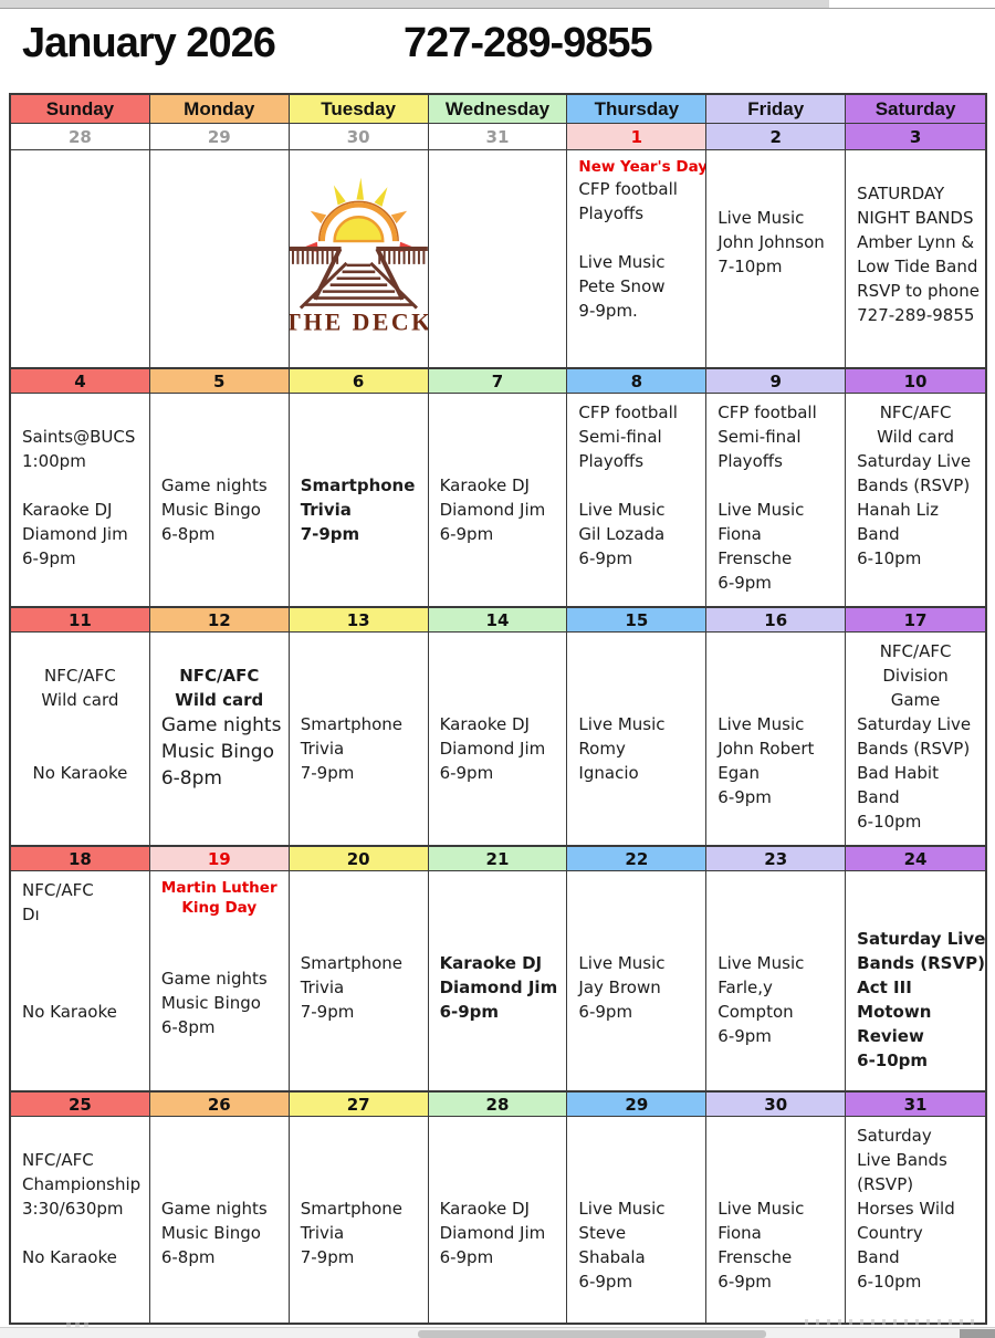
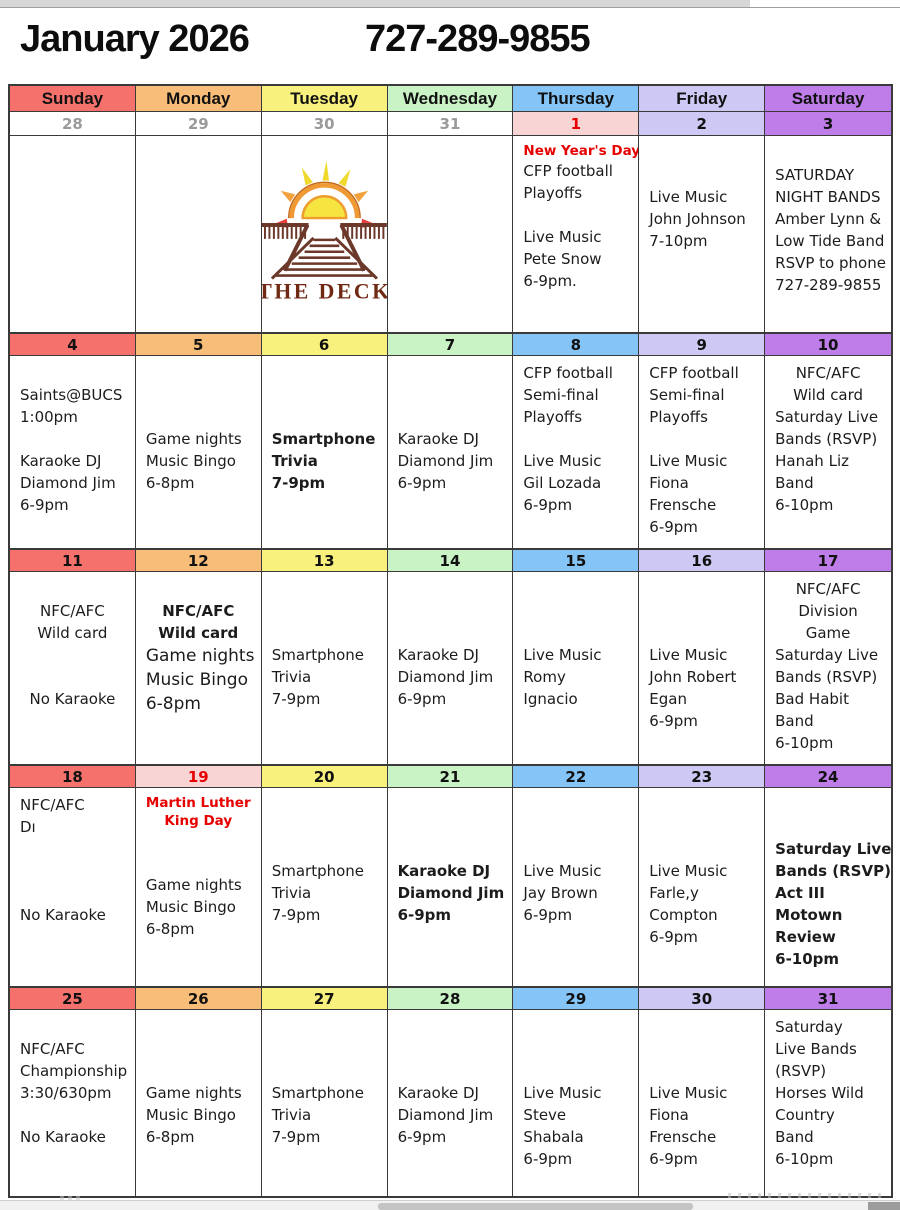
  January 2026
  727-289-9855
  Sunday
  Monday
  Tuesday
  Wednesday
  Thursday
  Friday
  Saturday
  28
  29
  30
  31
  1
  2
  3
  THE DECK
  New Year's Day
  CFP football
  Playoffs
  Live Music
  Pete Snow
- 9-9pm.
+ 6-9pm.
  Live Music
  John Johnson
  7-10pm
  SATURDAY
  NIGHT BANDS
  Amber Lynn &
  Low Tide Band
  RSVP to phone
  727-289-9855
  4
  5
  6
  7
  8
  9
  10
  Saints@BUCS
  1:00pm
  Karaoke DJ
  Diamond Jim
  6-9pm
  Game nights
  Music Bingo
  6-8pm
  Smartphone
  Trivia
  7-9pm
  Karaoke DJ
  Diamond Jim
  6-9pm
  CFP football
  Semi-final
  Playoffs
  Live Music
  Gil Lozada
  6-9pm
  CFP football
  Semi-final
  Playoffs
  Live Music
  Fiona
  Frensche
  6-9pm
  NFC/AFC
  Wild card
  Saturday Live
  Bands (RSVP)
  Hanah Liz
  Band
  6-10pm
  11
  12
  13
  14
  15
  16
  17
  NFC/AFC
  Wild card
  No Karaoke
  NFC/AFC
  Wild card
  Game nights
  Music Bingo
  6-8pm
  Smartphone
  Trivia
  7-9pm
  Karaoke DJ
  Diamond Jim
  6-9pm
  Live Music
  Romy
  Ignacio
  Live Music
  John Robert
  Egan
  6-9pm
  NFC/AFC
  Division
  Game
  Saturday Live
  Bands (RSVP)
  Bad Habit
  Band
  6-10pm
  18
  19
  20
  21
  22
  23
  24
  NFC/AFC
  Dı
  No Karaoke
  Martin Luther
  King Day
  Game nights
  Music Bingo
  6-8pm
  Smartphone
  Trivia
  7-9pm
  Karaoke DJ
  Diamond Jim
  6-9pm
  Live Music
  Jay Brown
  6-9pm
  Live Music
  Farle,y
  Compton
  6-9pm
  Saturday Live
  Bands (RSVP)
  Act III
  Motown
  Review
  6-10pm
  25
  26
  27
  28
  29
  30
  31
  NFC/AFC
  Championship
  3:30/630pm
  No Karaoke
  Game nights
  Music Bingo
  6-8pm
  Smartphone
  Trivia
  7-9pm
  Karaoke DJ
  Diamond Jim
  6-9pm
  Live Music
  Steve
  Shabala
  6-9pm
  Live Music
  Fiona
  Frensche
  6-9pm
  Saturday
  Live Bands
  (RSVP)
  Horses Wild
  Country
  Band
  6-10pm
